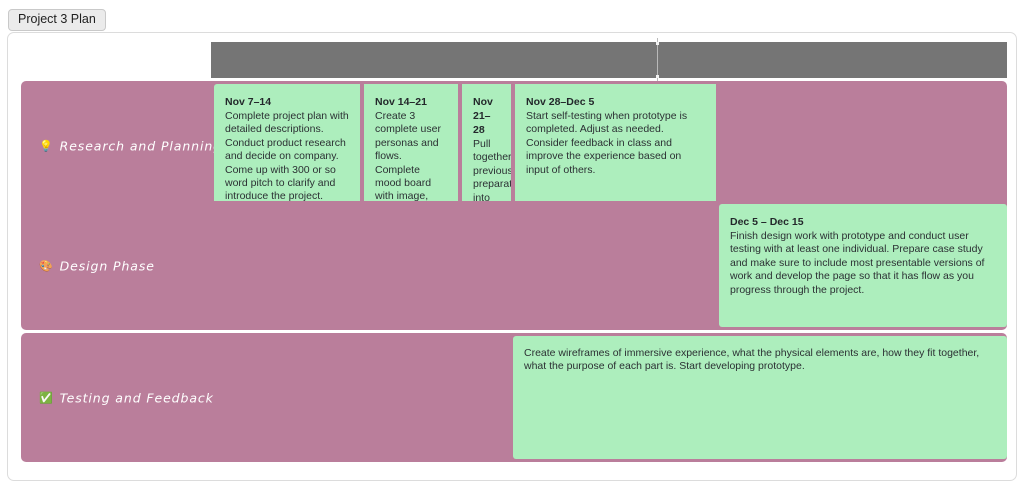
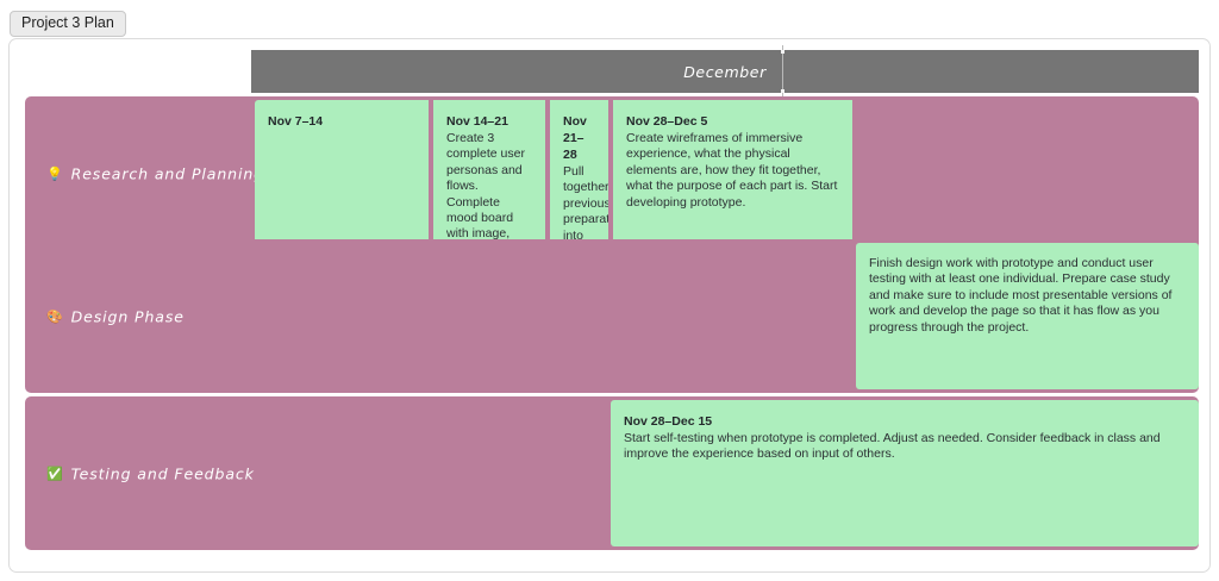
  Project 3 Plan
+ December
  💡
  Research and Plannin
  Nov 7–14
- Complete project plan with detailed descriptions. Conduct product research and decide on company. Come up with 300 or so word pitch to clarify and introduce the project.
  Nov 14–21
  Create 3 complete user personas and flows. Complete mood board with image,
  Nov 21–28
  Nov 28–Dec 5
- Start self-testing when prototype is completed. Adjust as needed. Consider feedback in class and improve the experience based on input of others.
+ Create wireframes of immersive experience, what the physical elements are, how they fit together, what the purpose of each part is. Start developing prototype.
  🎨
  Design Phase
- Dec 5 – Dec 15
  Finish design work with prototype and conduct user testing with at least one individual. Prepare case study and make sure to include most presentable versions of work and develop the page so that it has flow as you progress through the project.
  ✅
  Testing and Feedback
+ Nov 28–Dec 15
- Create wireframes of immersive experience, what the physical elements are, how they fit together, what the purpose of each part is. Start developing prototype.
+ Start self-testing when prototype is completed. Adjust as needed. Consider feedback in class and improve the experience based on input of others.
